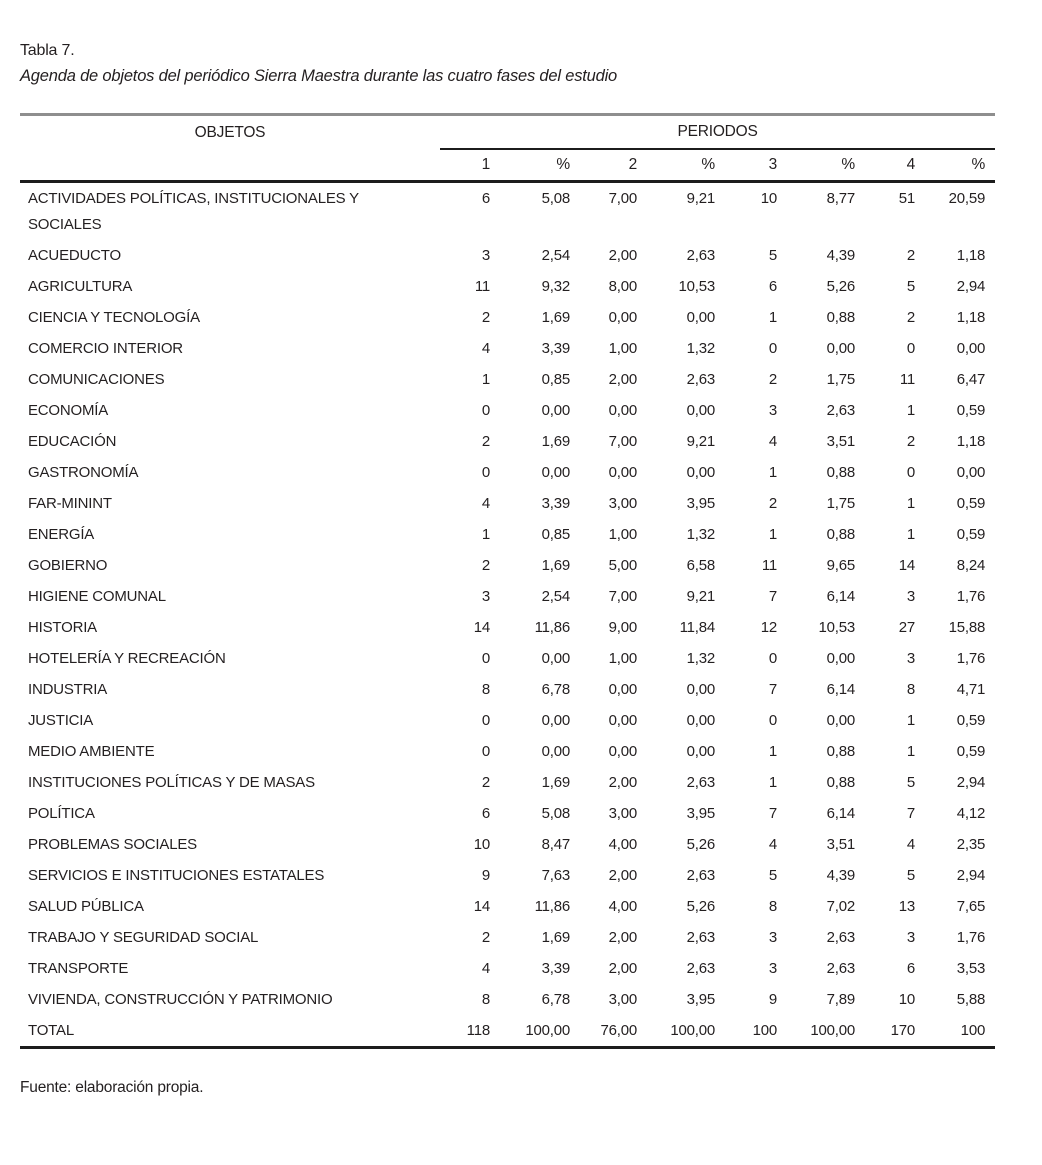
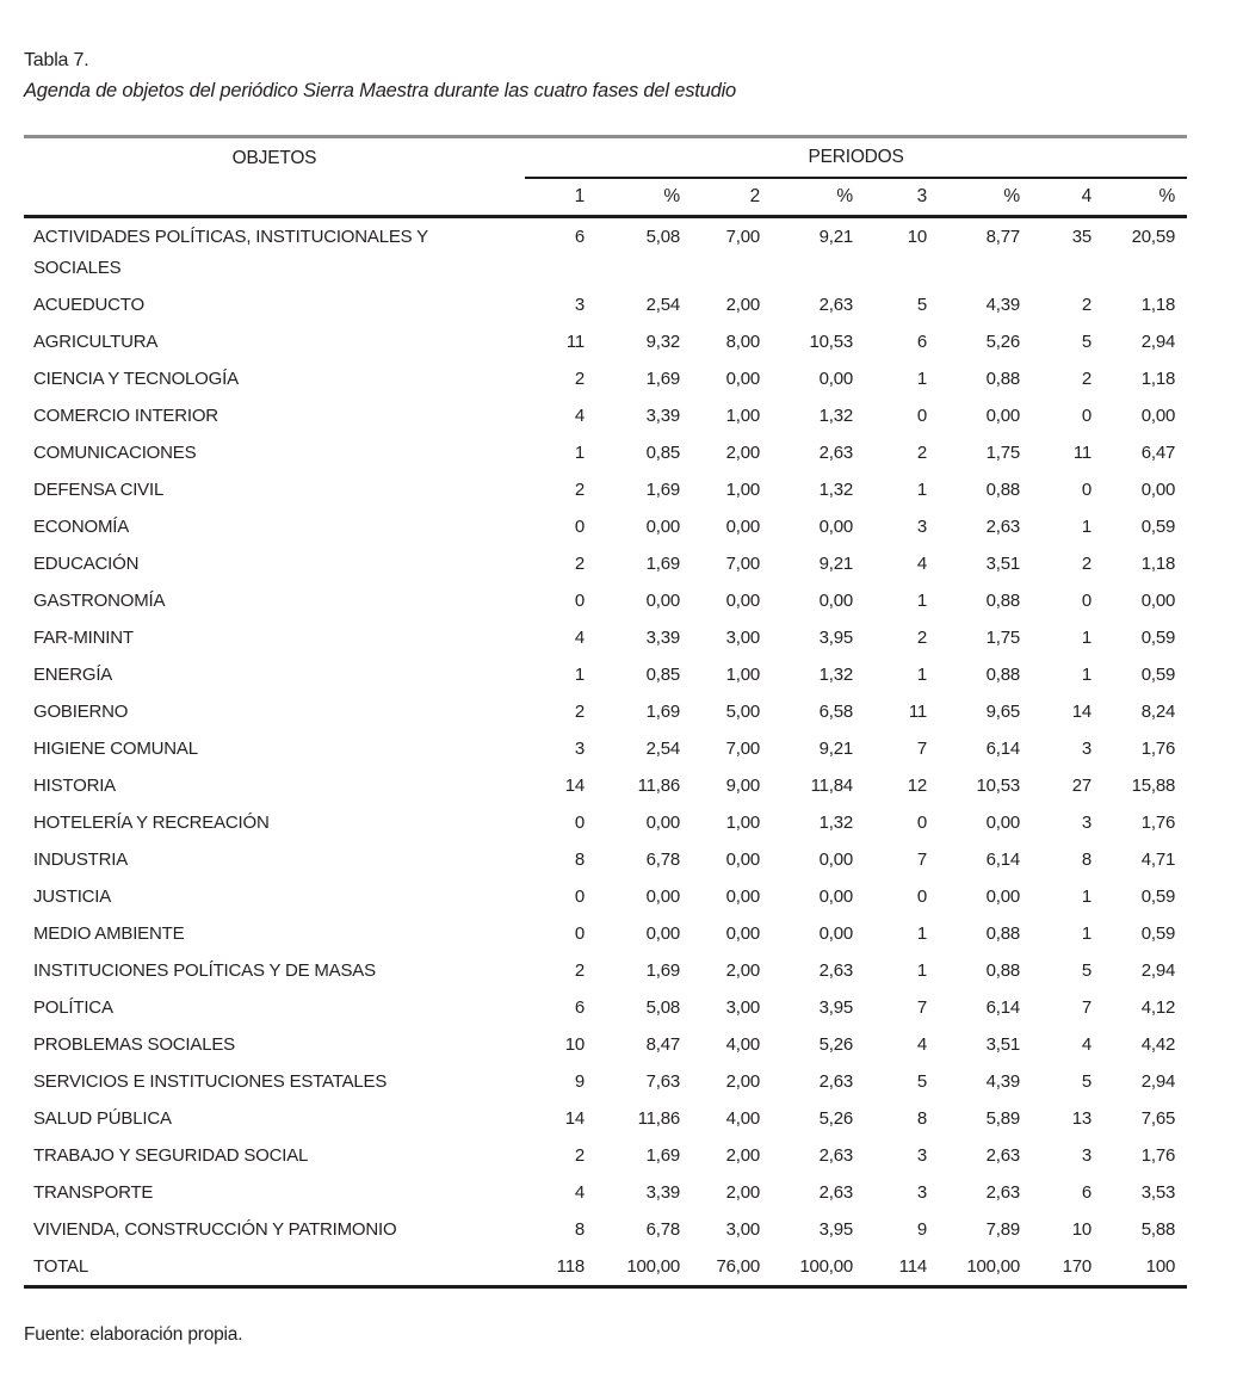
  Tabla 7.
  Agenda de objetos del periódico Sierra Maestra durante las cuatro fases del estudio
  OBJETOS	PERIODOS
  	1	%	2	%	3	%	4	%
- ACTIVIDADES POLÍTICAS, INSTITUCIONALES Y SOCIALES	6	5,08	7,00	9,21	10	8,77	51	20,59
+ ACTIVIDADES POLÍTICAS, INSTITUCIONALES Y SOCIALES	6	5,08	7,00	9,21	10	8,77	35	20,59
  ACUEDUCTO	3	2,54	2,00	2,63	5	4,39	2	1,18
  AGRICULTURA	11	9,32	8,00	10,53	6	5,26	5	2,94
  CIENCIA Y TECNOLOGÍA	2	1,69	0,00	0,00	1	0,88	2	1,18
  COMERCIO INTERIOR	4	3,39	1,00	1,32	0	0,00	0	0,00
  COMUNICACIONES	1	0,85	2,00	2,63	2	1,75	11	6,47
+ DEFENSA CIVIL	2	1,69	1,00	1,32	1	0,88	0	0,00
  ECONOMÍA	0	0,00	0,00	0,00	3	2,63	1	0,59
  EDUCACIÓN	2	1,69	7,00	9,21	4	3,51	2	1,18
  GASTRONOMÍA	0	0,00	0,00	0,00	1	0,88	0	0,00
  FAR-MININT	4	3,39	3,00	3,95	2	1,75	1	0,59
  ENERGÍA	1	0,85	1,00	1,32	1	0,88	1	0,59
  GOBIERNO	2	1,69	5,00	6,58	11	9,65	14	8,24
  HIGIENE COMUNAL	3	2,54	7,00	9,21	7	6,14	3	1,76
  HISTORIA	14	11,86	9,00	11,84	12	10,53	27	15,88
  HOTELERÍA Y RECREACIÓN	0	0,00	1,00	1,32	0	0,00	3	1,76
  INDUSTRIA	8	6,78	0,00	0,00	7	6,14	8	4,71
  JUSTICIA	0	0,00	0,00	0,00	0	0,00	1	0,59
  MEDIO AMBIENTE	0	0,00	0,00	0,00	1	0,88	1	0,59
  INSTITUCIONES POLÍTICAS Y DE MASAS	2	1,69	2,00	2,63	1	0,88	5	2,94
  POLÍTICA	6	5,08	3,00	3,95	7	6,14	7	4,12
- PROBLEMAS SOCIALES	10	8,47	4,00	5,26	4	3,51	4	2,35
+ PROBLEMAS SOCIALES	10	8,47	4,00	5,26	4	3,51	4	4,42
  SERVICIOS E INSTITUCIONES ESTATALES	9	7,63	2,00	2,63	5	4,39	5	2,94
- SALUD PÚBLICA	14	11,86	4,00	5,26	8	7,02	13	7,65
+ SALUD PÚBLICA	14	11,86	4,00	5,26	8	5,89	13	7,65
  TRABAJO Y SEGURIDAD SOCIAL	2	1,69	2,00	2,63	3	2,63	3	1,76
  TRANSPORTE	4	3,39	2,00	2,63	3	2,63	6	3,53
  VIVIENDA, CONSTRUCCIÓN Y PATRIMONIO	8	6,78	3,00	3,95	9	7,89	10	5,88
- TOTAL	118	100,00	76,00	100,00	100	100,00	170	100
+ TOTAL	118	100,00	76,00	100,00	114	100,00	170	100
  Fuente: elaboración propia.
